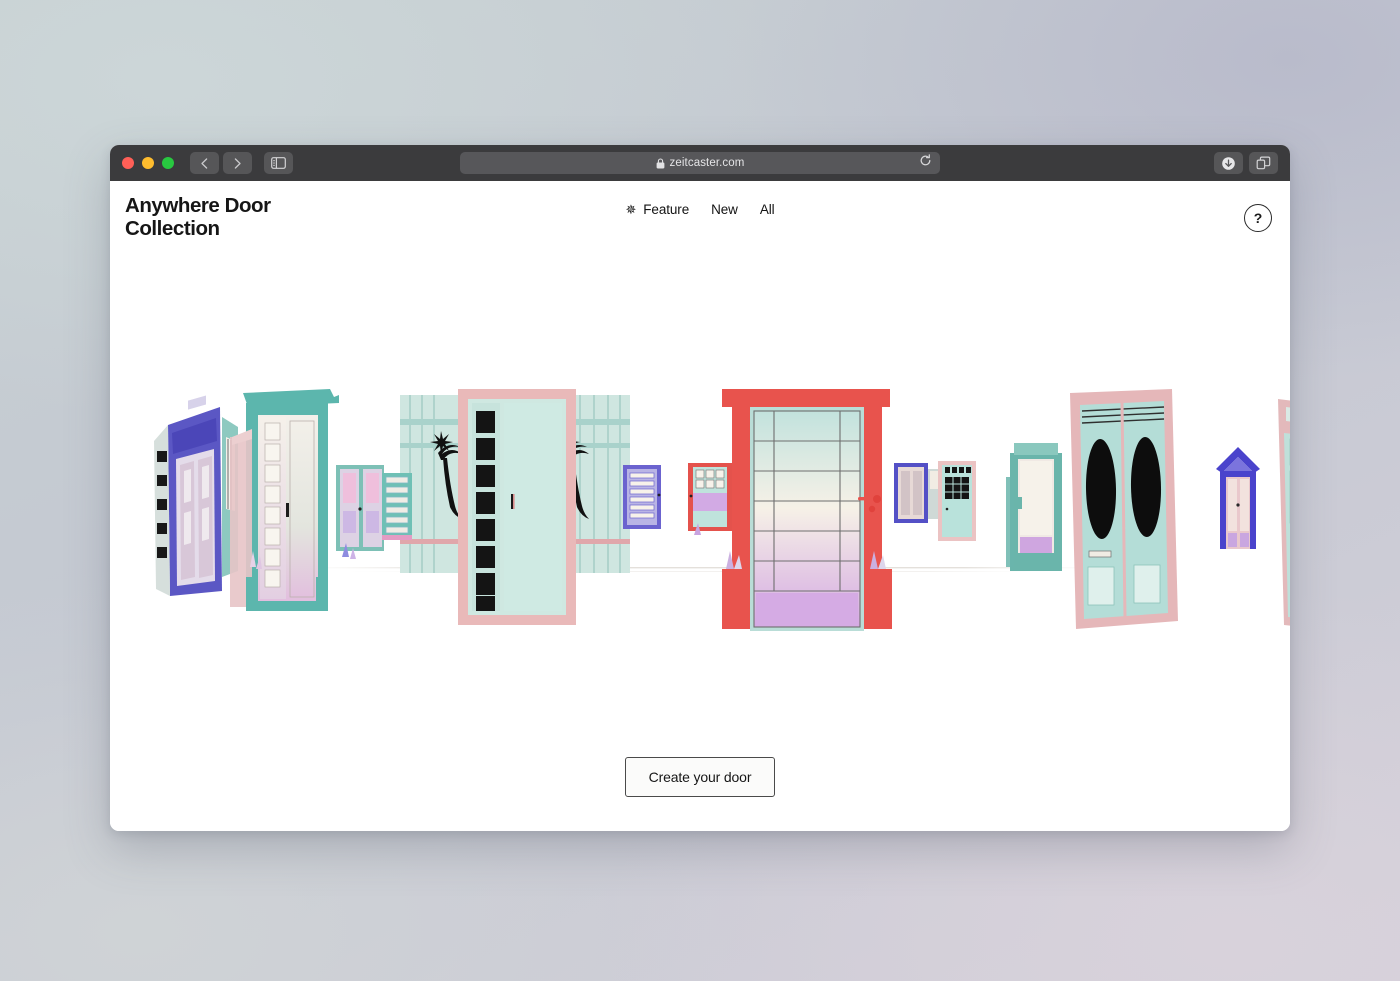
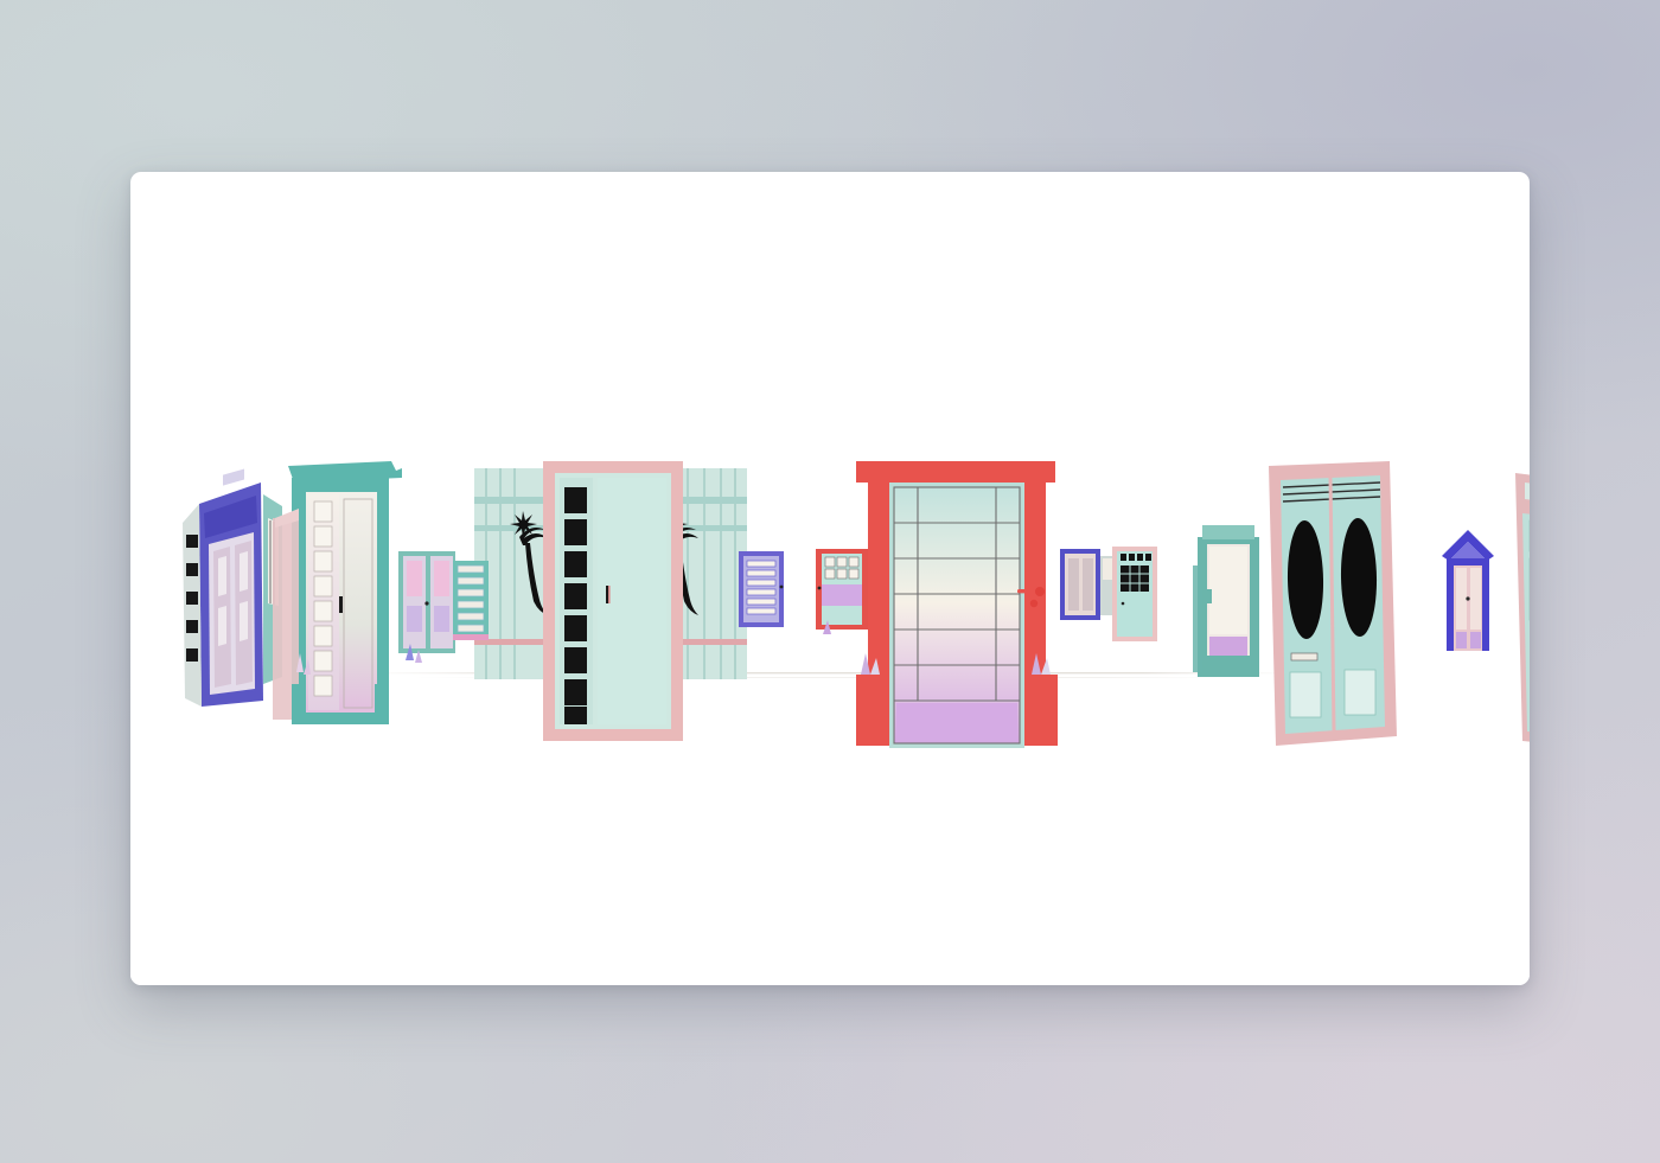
- zeitcaster.com
- Anywhere Door
- Collection
- ✵
- Feature
- New
- All
- ?
- Create your door
